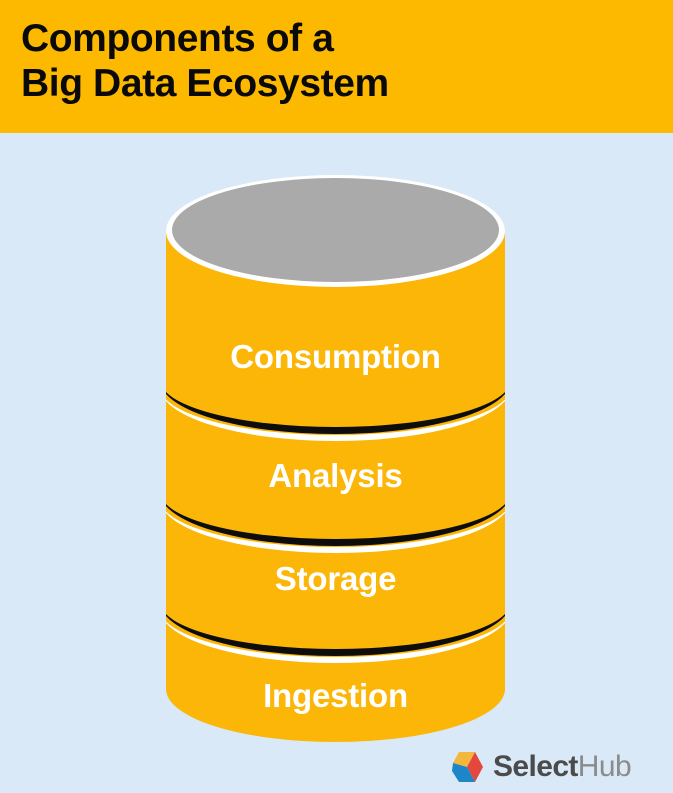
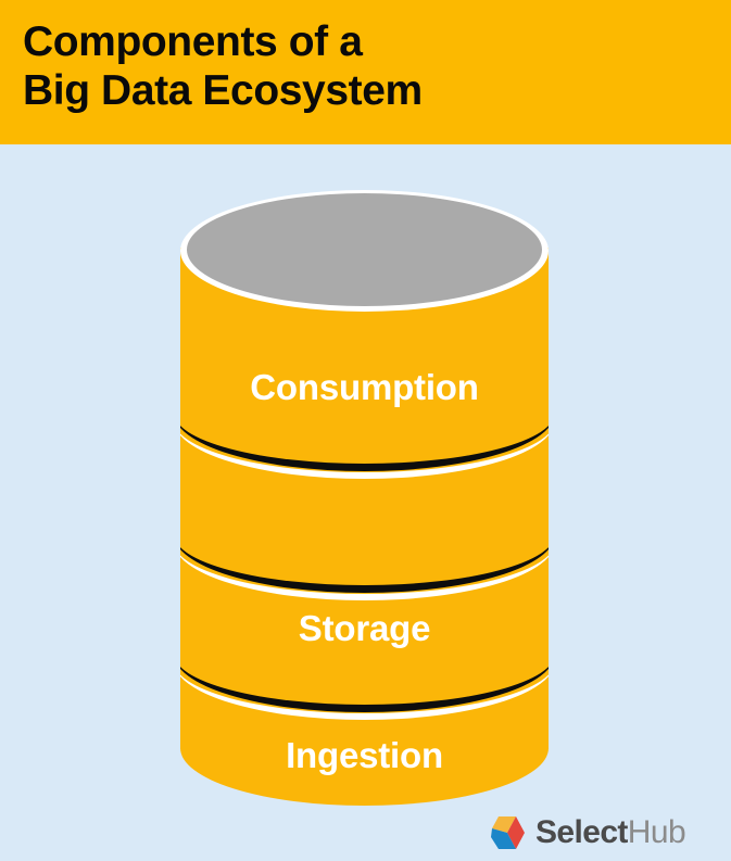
  Components of a
  Big Data Ecosystem
  Consumption
- Analysis
  Storage
  Ingestion
  SelectHub
